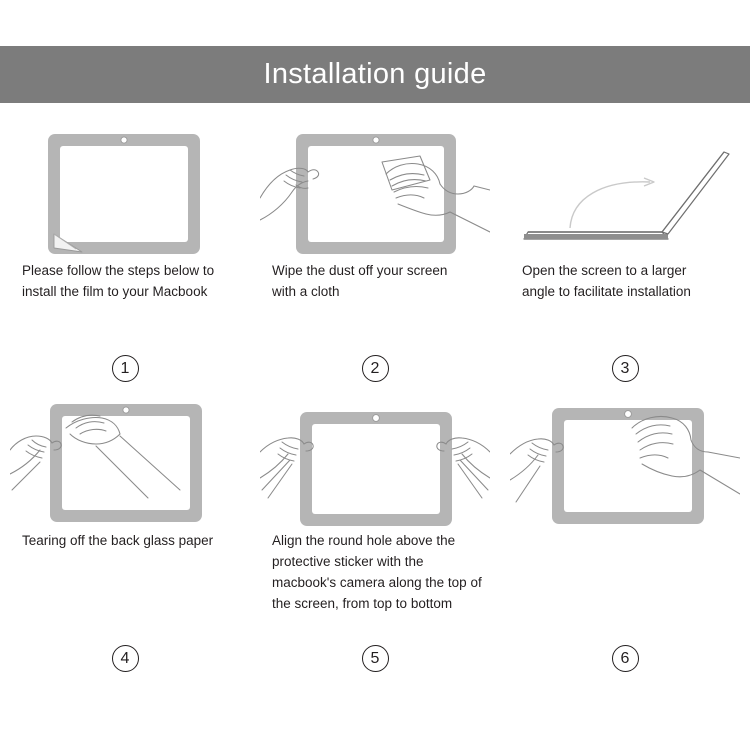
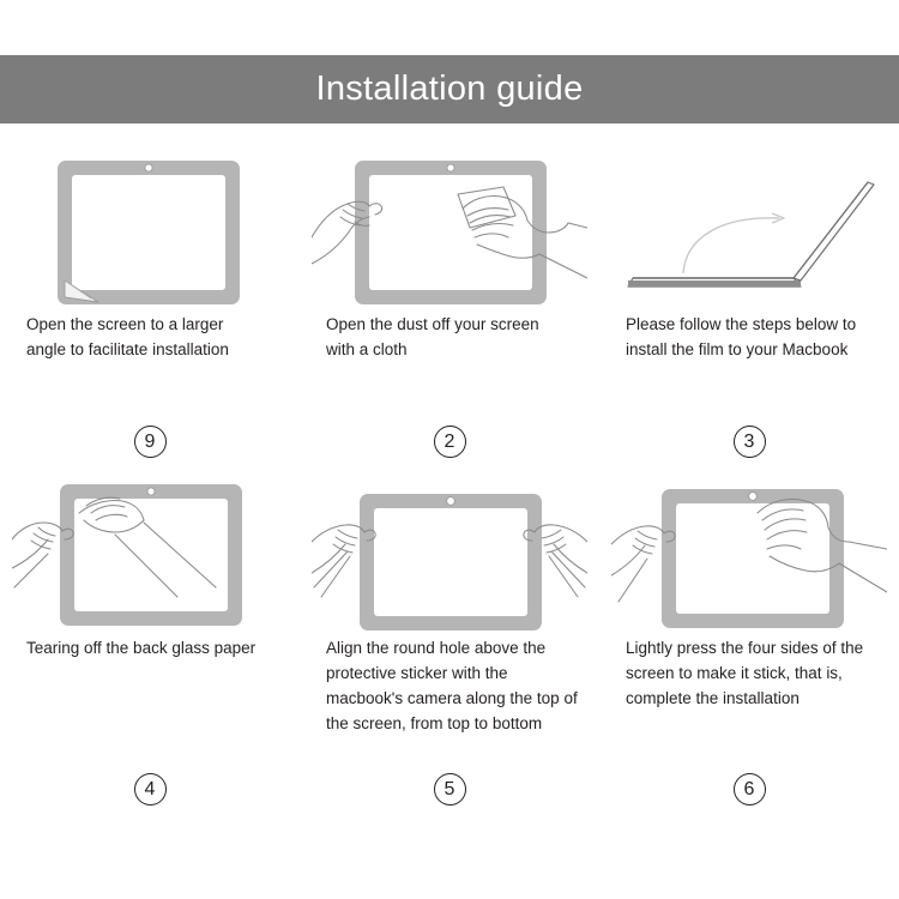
  Installation guide
- Please follow the steps below to install the film to your Macbook
+ Open the screen to a larger angle to facilitate installation
- 1
+ 9
- Wipe the dust off your screen with a cloth
+ Open the dust off your screen with a cloth
  2
- Open the screen to a larger angle to facilitate installation
+ Please follow the steps below to install the film to your Macbook
  3
  Tearing off the back glass paper
  4
  Align the round hole above the protective sticker with the macbook's camera along the top of the screen, from top to bottom
  5
+ Lightly press the four sides of the screen to make it stick, that is, complete the installation
  6
